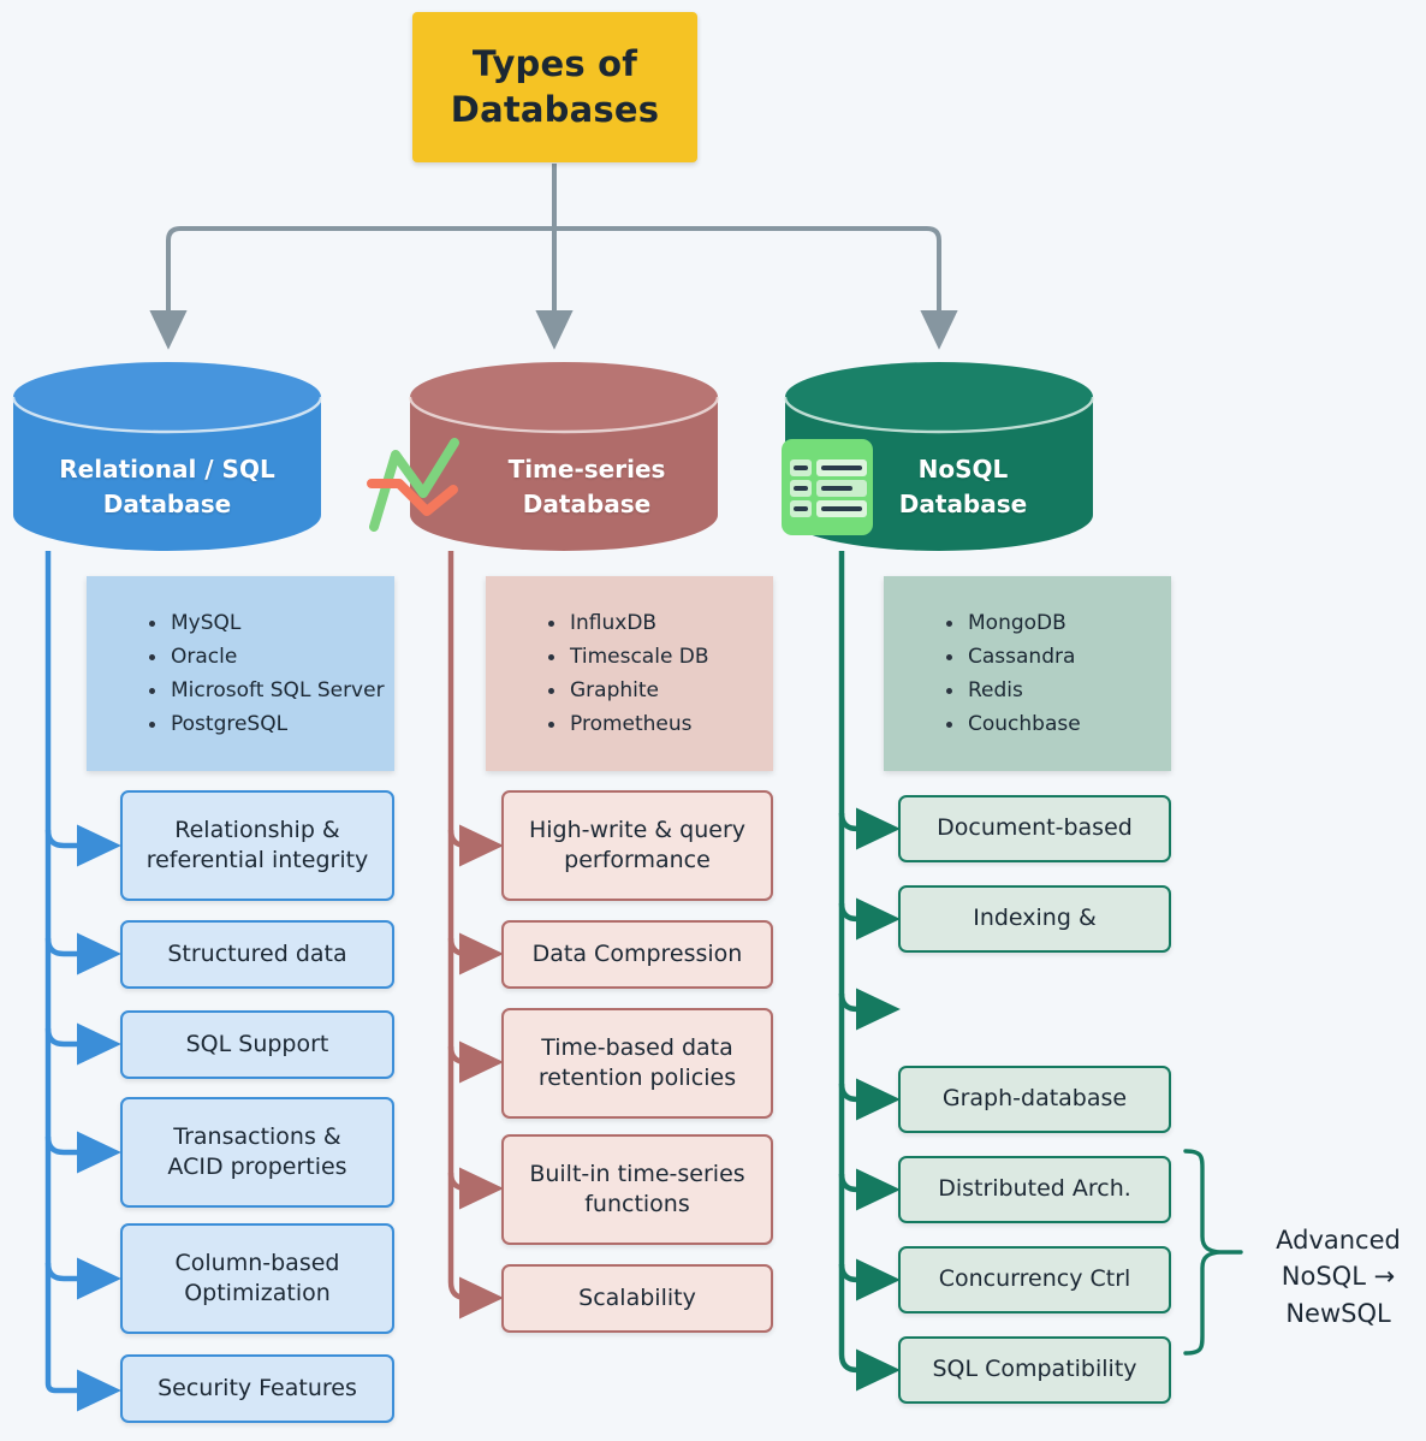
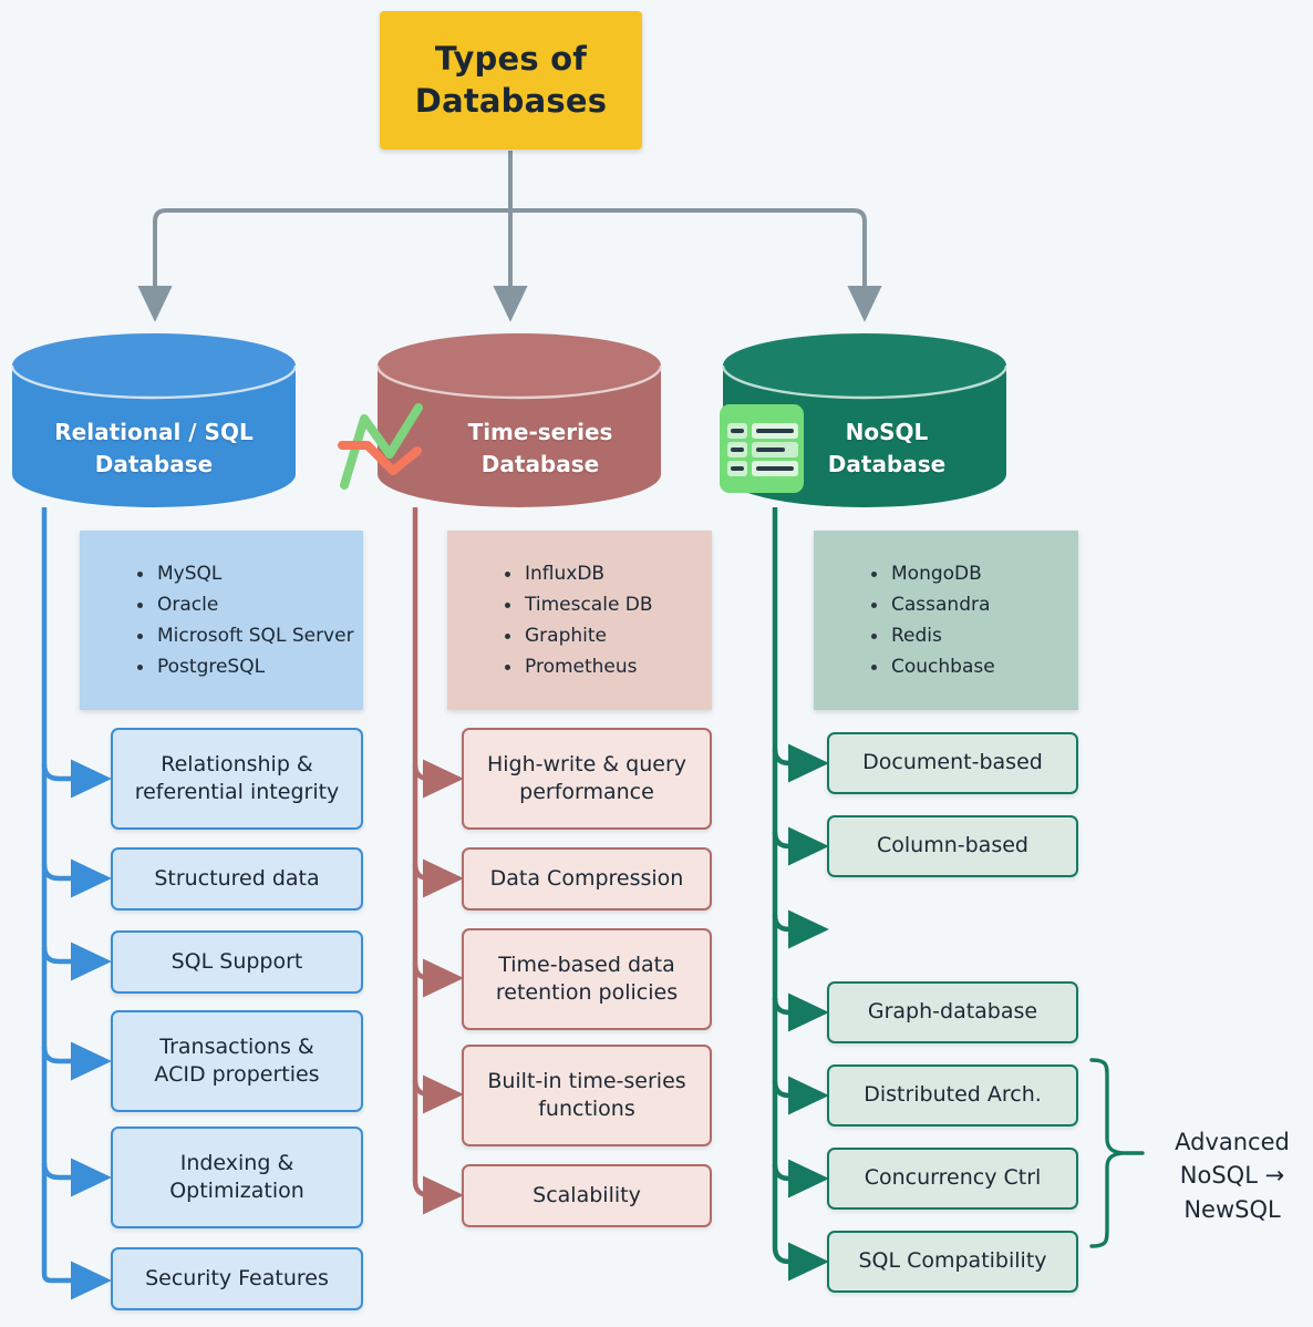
  Types of
  Databases
  Relational / SQL
  Database
  Time-series
  Database
  NoSQL
  Database
  MySQL
  Oracle
  Microsoft SQL Server
  PostgreSQL
  InfluxDB
  Timescale DB
  Graphite
  Prometheus
  MongoDB
  Cassandra
  Redis
  Couchbase
  Relationship &
  referential integrity
  Structured data
  SQL Support
  Transactions &
  ACID properties
- Column-based
+ Indexing &
  Optimization
  Security Features
  High-write & query
  performance
  Data Compression
  Time-based data
  retention policies
  Built-in time-series
  functions
  Scalability
  Document-based
- Indexing &
+ Column-based
  Graph-database
  Distributed Arch.
  Concurrency Ctrl
  SQL Compatibility
  Advanced
  NoSQL →
  NewSQL
